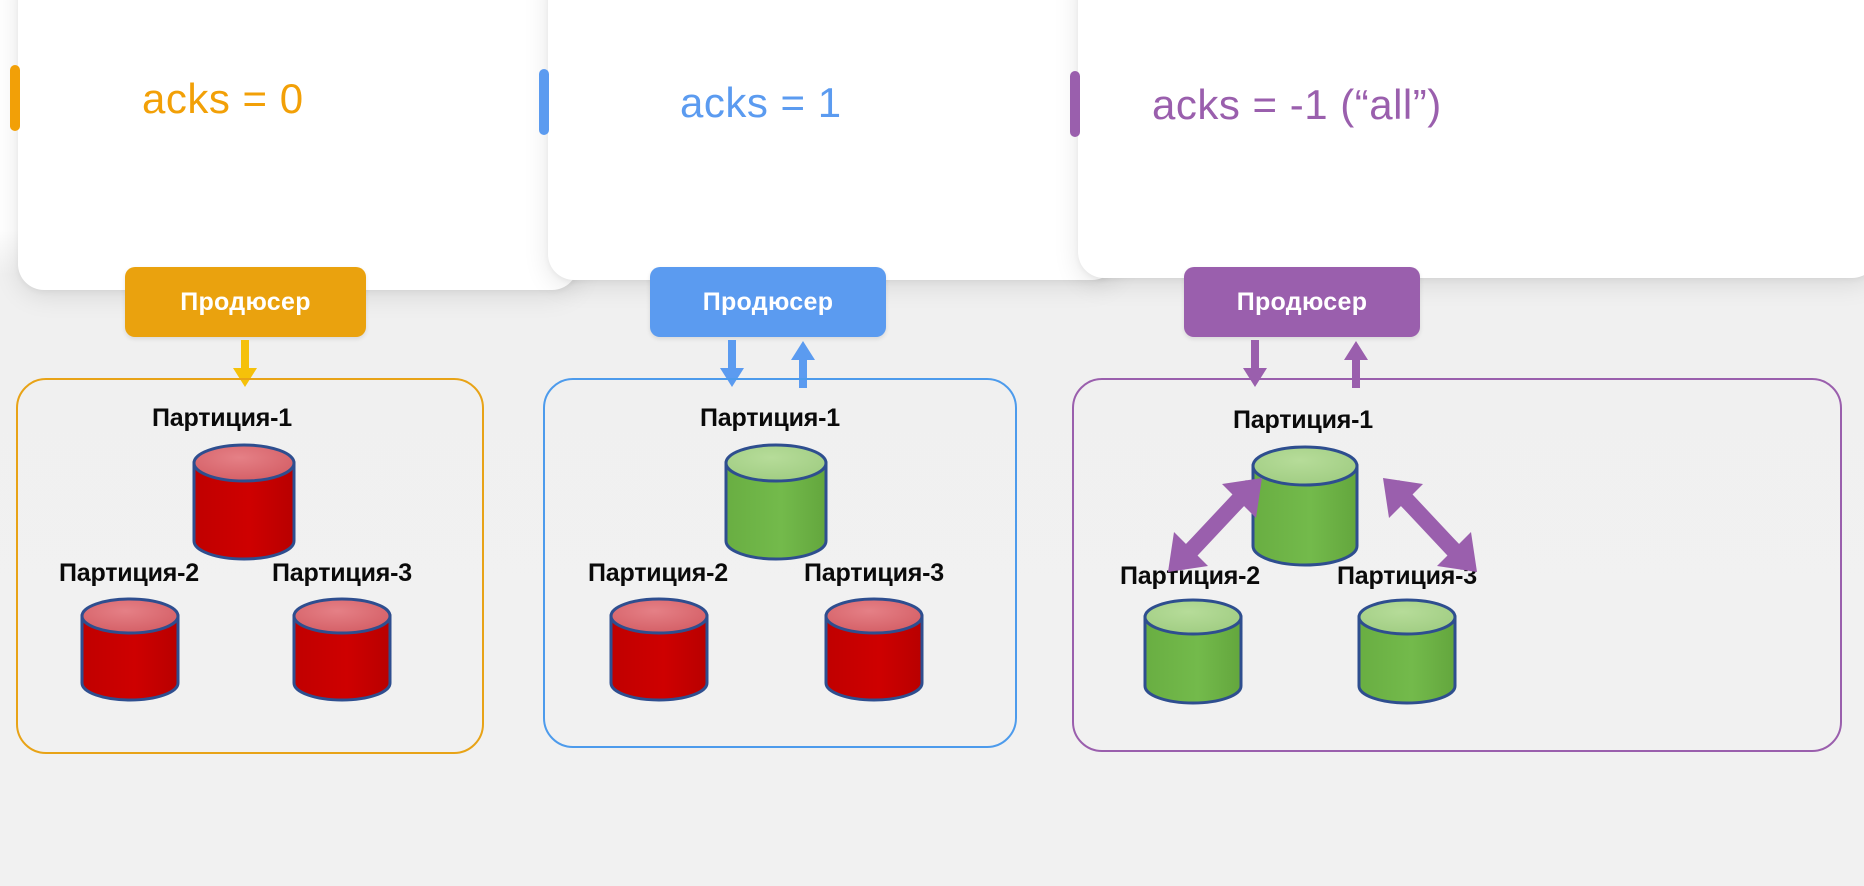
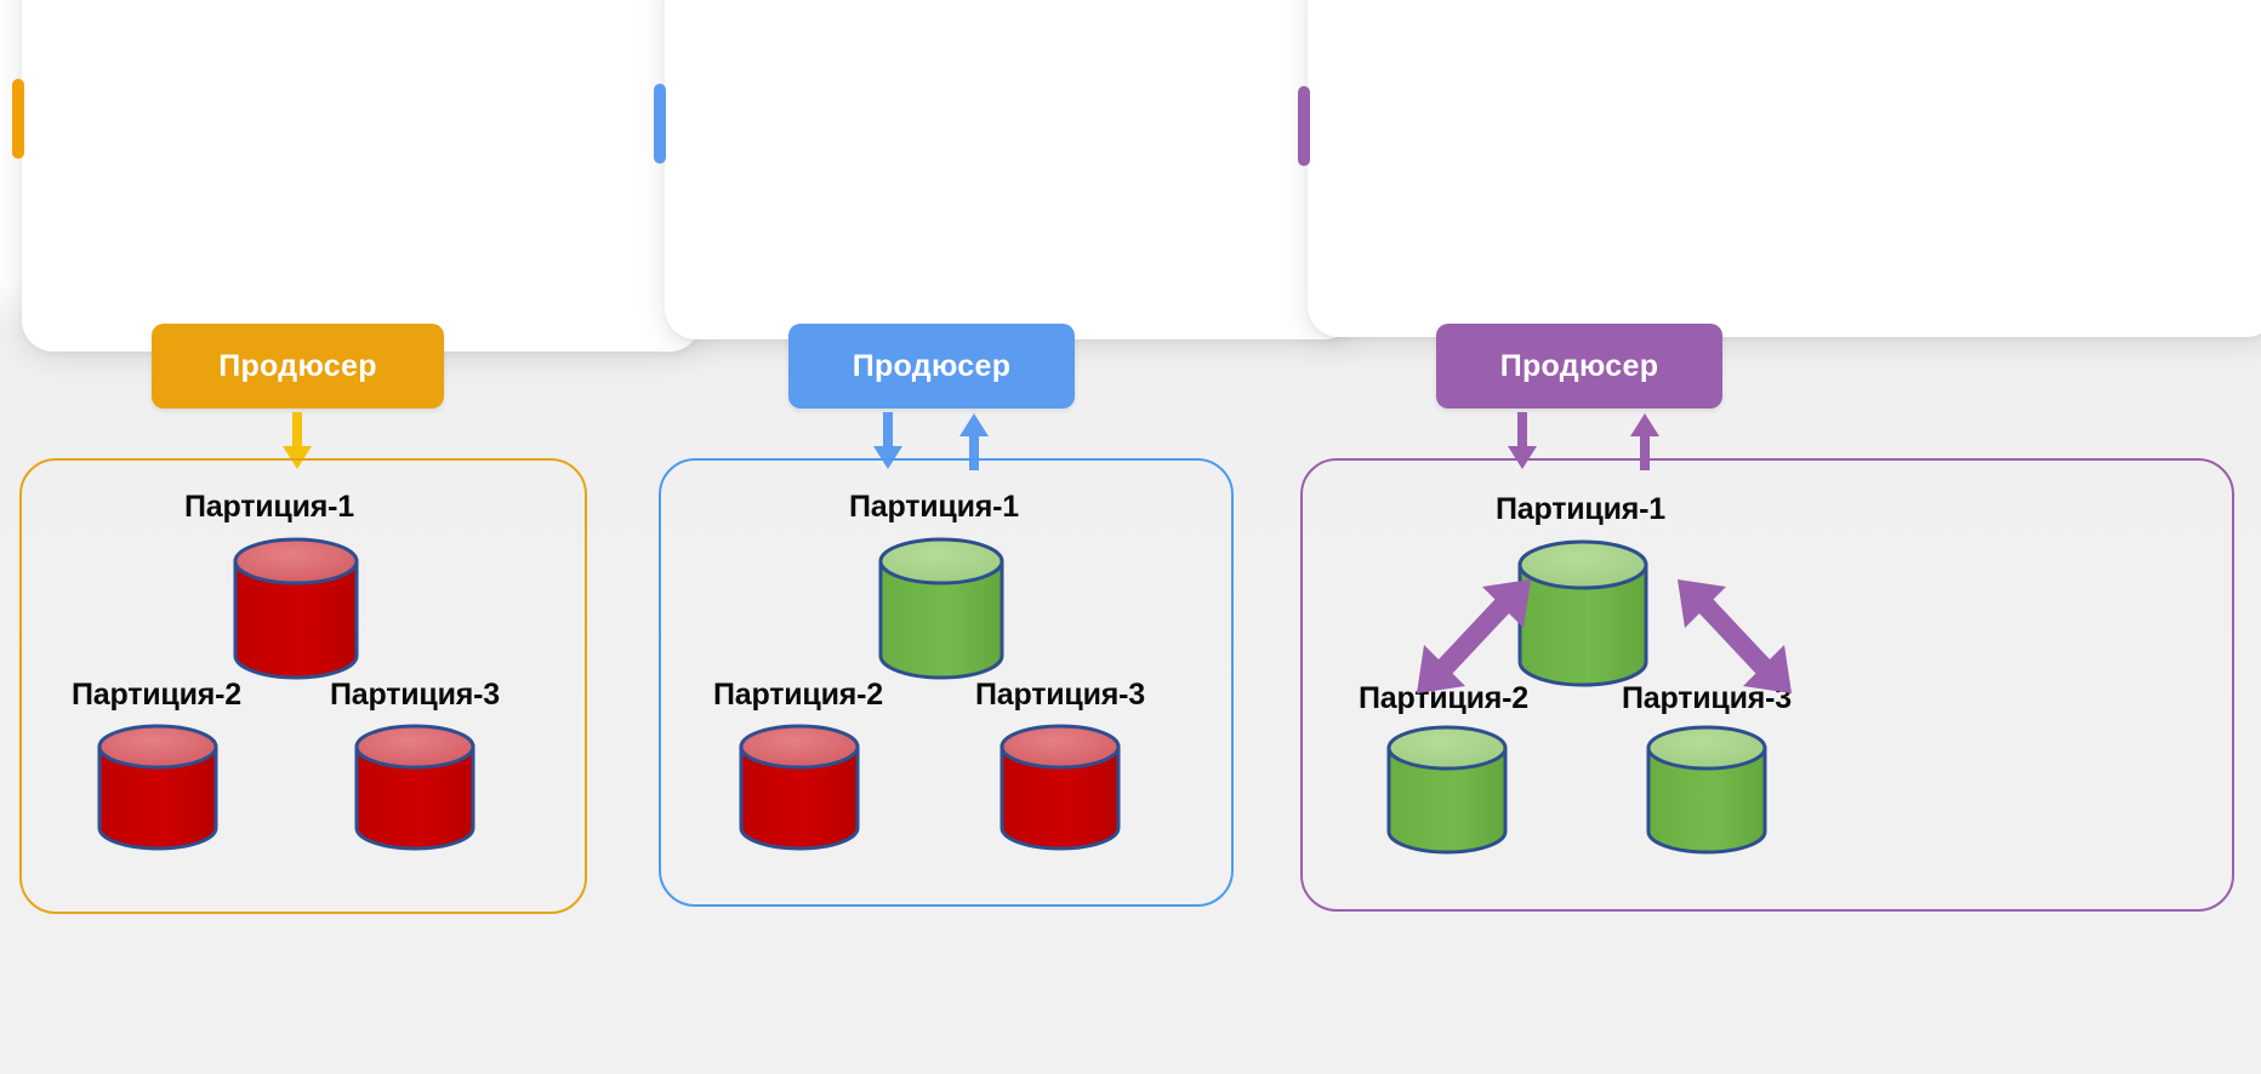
- acks = 0
- acks = 1
- acks = -1 (“all”)
  Продюсер
  Продюсер
  Продюсер
  Партиция-1
  Партиция-2
  Партиция-3
  Партиция-1
  Партиция-2
  Партиция-3
  Партиция-1
  Партиция-2
  Партиция-3
